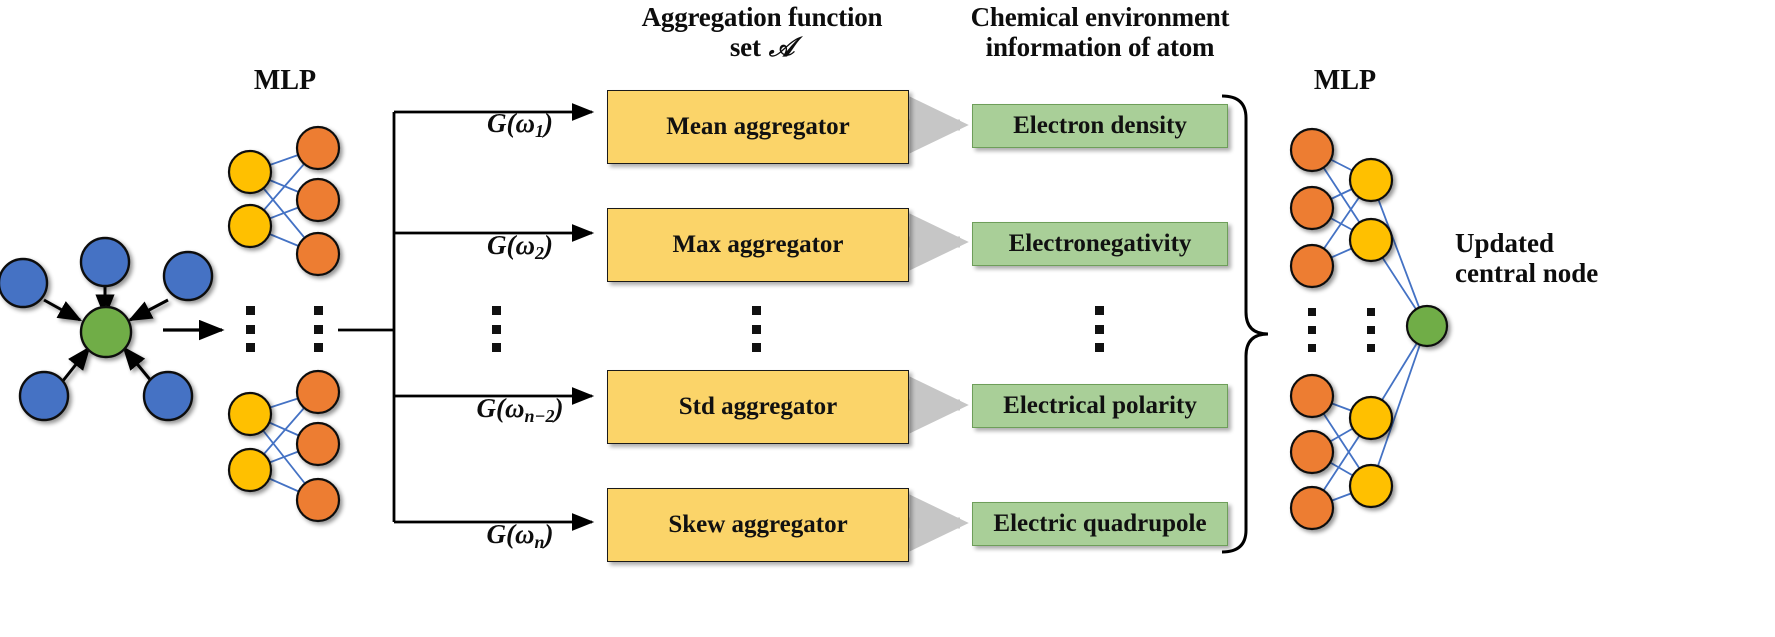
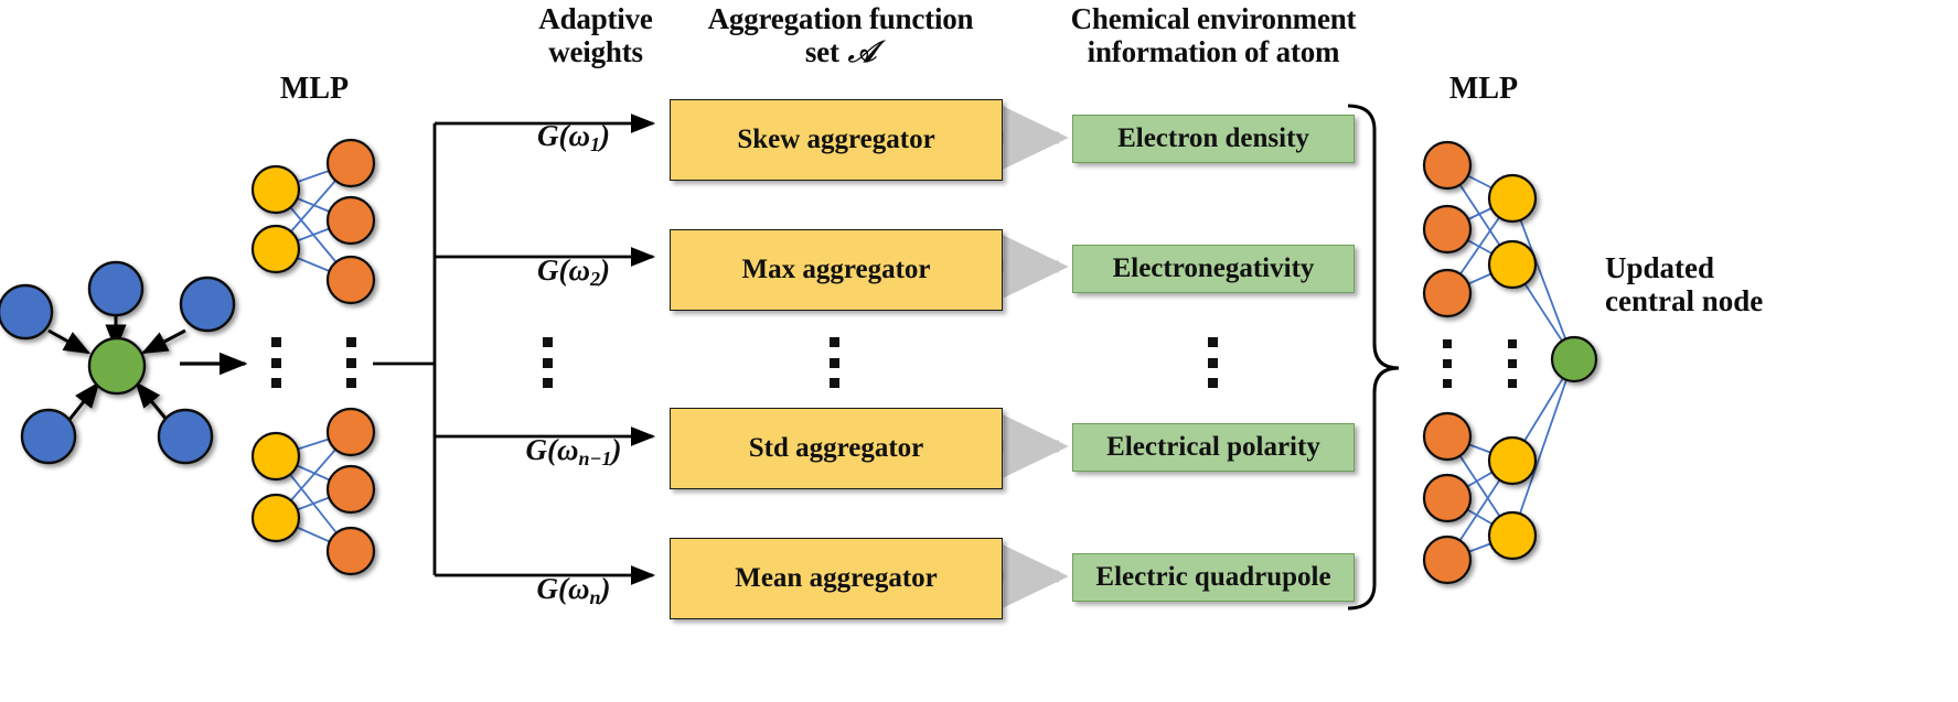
+ Adaptive
+ weights
  Aggregation function
  set 𝒜
  Chemical environment
  information of atom
  MLP
  MLP
  Updated
  central node
  G(ω1)
  G(ω2)
- G(ωn−2)
+ G(ωn−1)
  G(ωn)
- Mean aggregator
+ Skew aggregator
  Max aggregator
  Std aggregator
- Skew aggregator
+ Mean aggregator
  Electron density
  Electronegativity
  Electrical polarity
  Electric quadrupole
